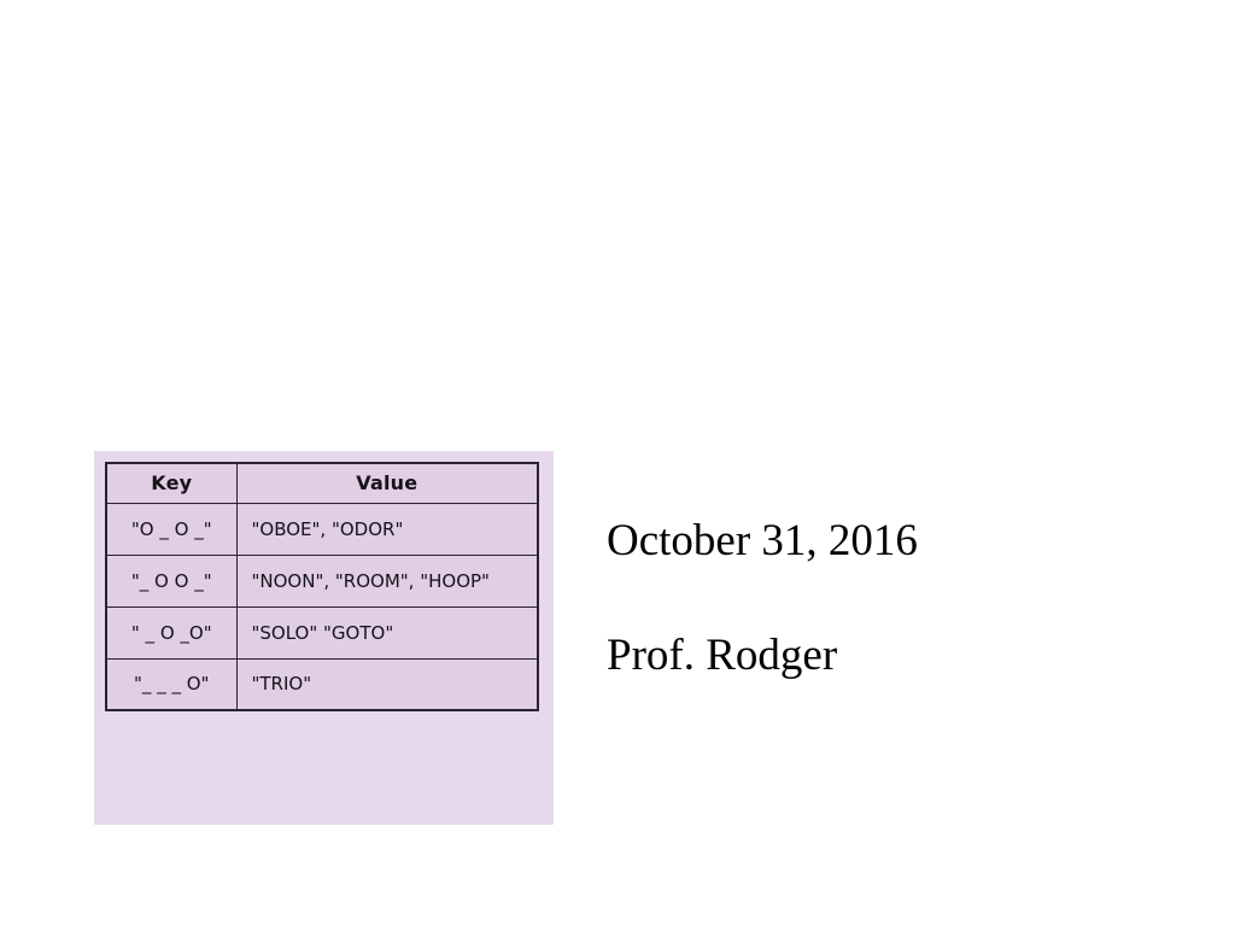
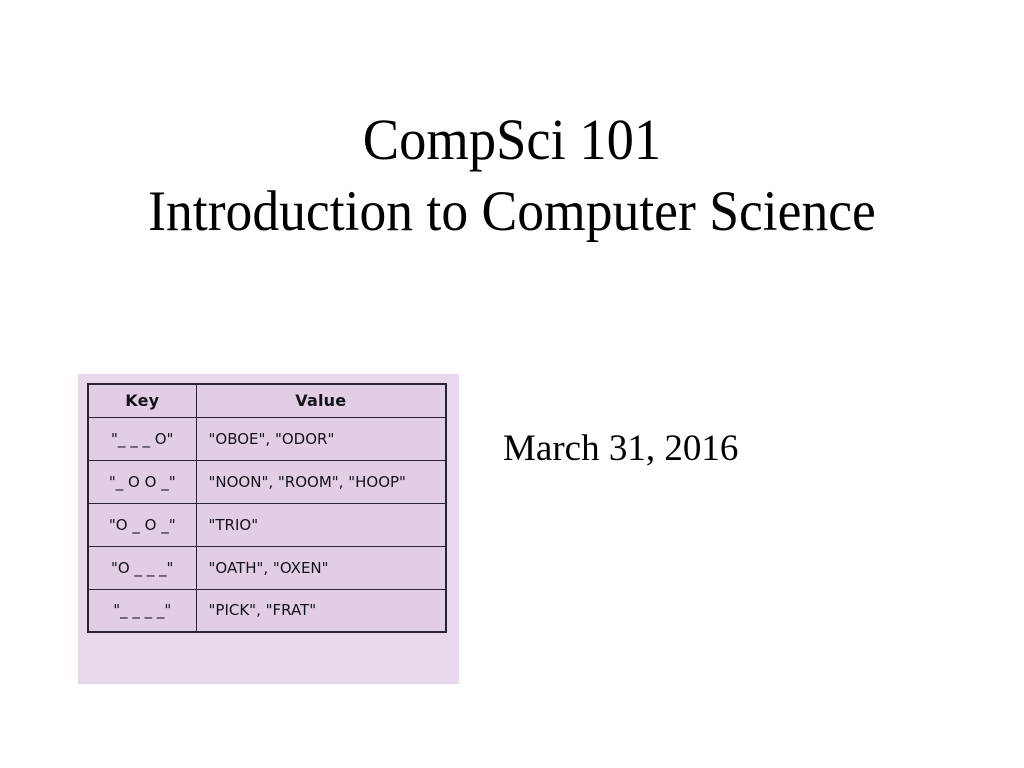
+ CompSci 101
+ Introduction to Computer Science
  Key	Value
- "O _ O _"	"OBOE", "ODOR"
+ "_ _ _ O"	"OBOE", "ODOR"
  "_ O O _"	"NOON", "ROOM", "HOOP"
- " _ O _O"	"SOLO" "GOTO"
- "_ _ _ O"	"TRIO"
+ "O _ O _"	"TRIO"
+ "O _ _ _"	"OATH", "OXEN"
+ "_ _ _ _"	"PICK", "FRAT"
- October 31, 2016
+ March 31, 2016
- Prof. Rodger
